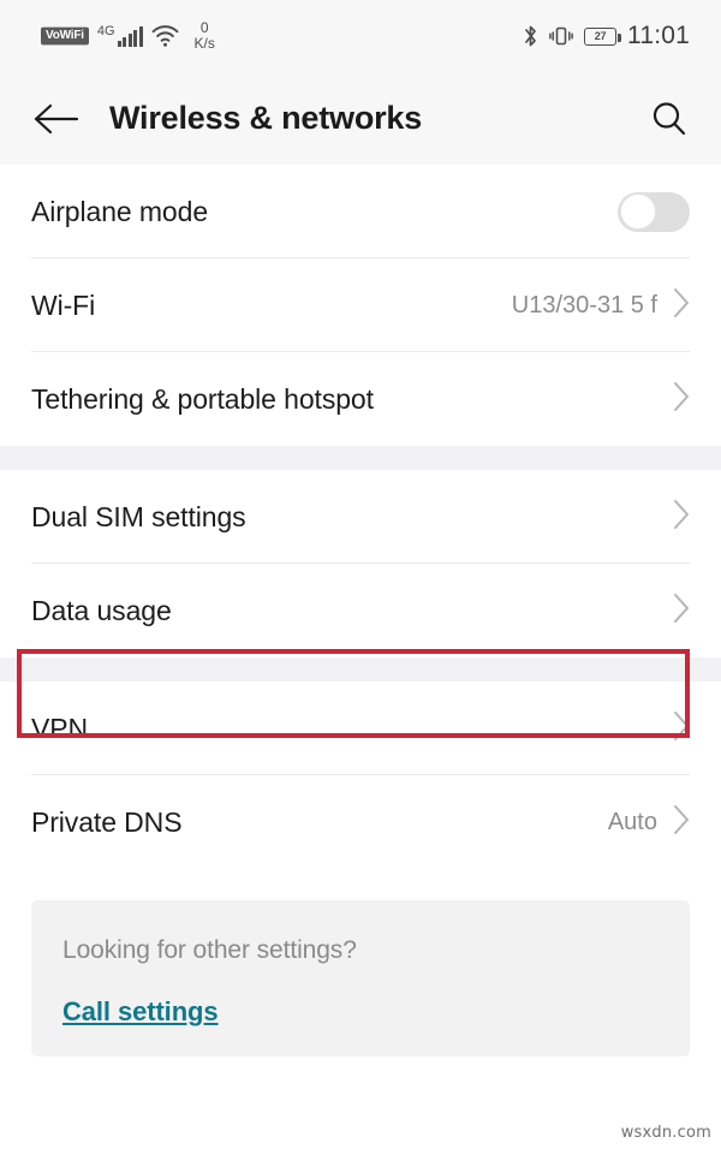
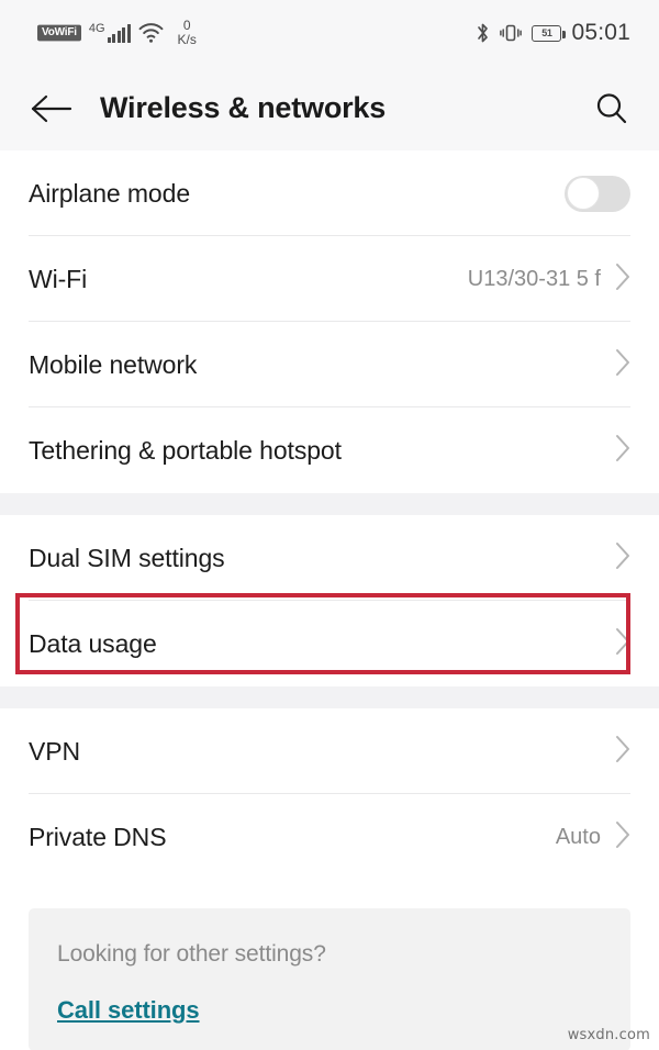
  VoWiFi
  4G
  0
  K/s
- 27
+ 51
- 11:01
+ 05:01
  Wireless & networks
  Airplane mode
  Wi-Fi
  U13/30-31 5 f
+ Mobile network
  Tethering & portable hotspot
  Dual SIM settings
  Data usage
  VPN
  Private DNS
  Auto
  Looking for other settings?
  Call settings
  wsxdn.com
